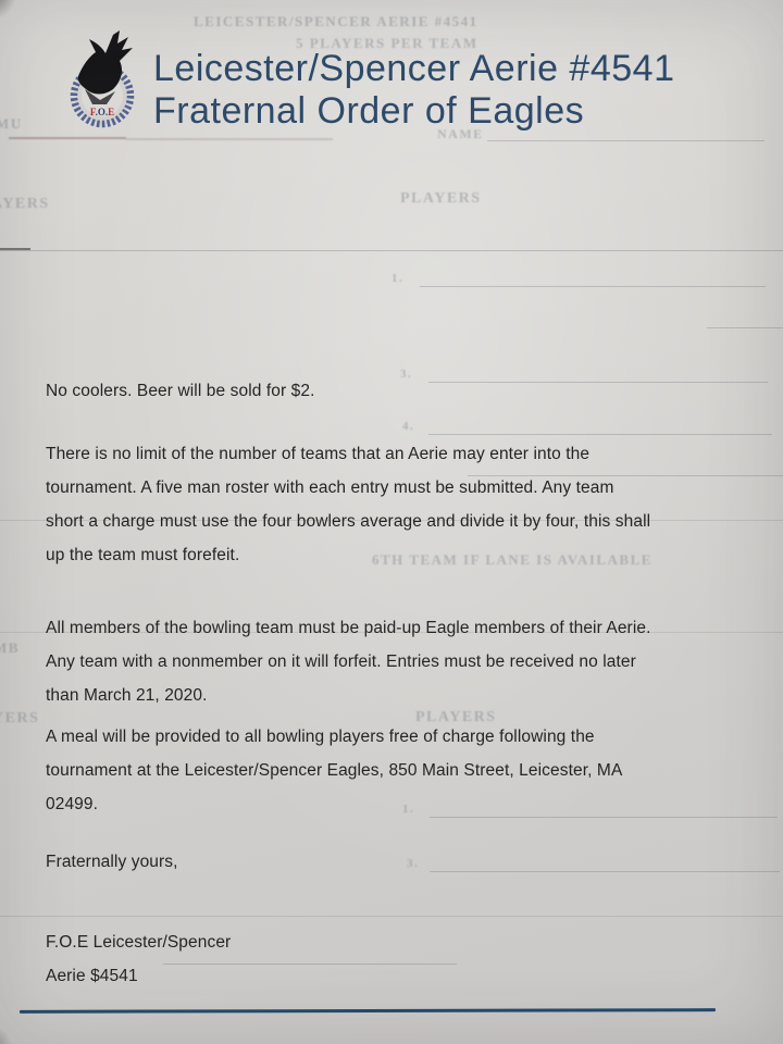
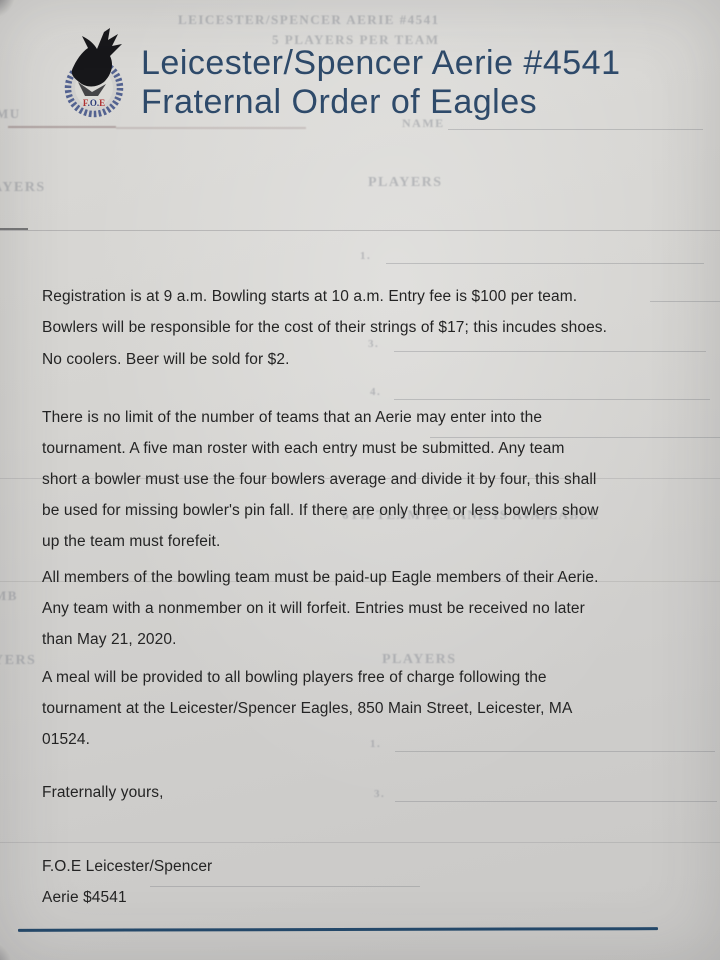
  LEICESTER/SPENCER AERIE #4541
  5 PLAYERS PER TEAM
  NAME
  MU
  YERS
  PLAYERS
  1.
  3.
  4.
  6TH TEAM IF LANE IS AVAILABLE
  MB
  ERS
  PLAYERS
  1.
  3.
  F.O.E
  Leicester/Spencer Aerie #4541
  Fraternal Order of Eagles
+ Registration is at 9 a.m. Bowling starts at 10 a.m. Entry fee is $100 per team.
+ Bowlers will be responsible for the cost of their strings of $17; this incudes shoes.
  No coolers. Beer will be sold for $2.
  There is no limit of the number of teams that an Aerie may enter into the
  tournament. A five man roster with each entry must be submitted. Any team
- short a charge must use the four bowlers average and divide it by four, this shall
+ short a bowler must use the four bowlers average and divide it by four, this shall
+ be used for missing bowler's pin fall. If there are only three or less bowlers show
  up the team must forefeit.
  All members of the bowling team must be paid-up Eagle members of their Aerie.
  Any team with a nonmember on it will forfeit. Entries must be received no later
- than March 21, 2020.
+ than May 21, 2020.
  A meal will be provided to all bowling players free of charge following the
  tournament at the Leicester/Spencer Eagles, 850 Main Street, Leicester, MA
- 02499.
+ 01524.
  Fraternally yours,
  F.O.E Leicester/Spencer
  Aerie $4541
